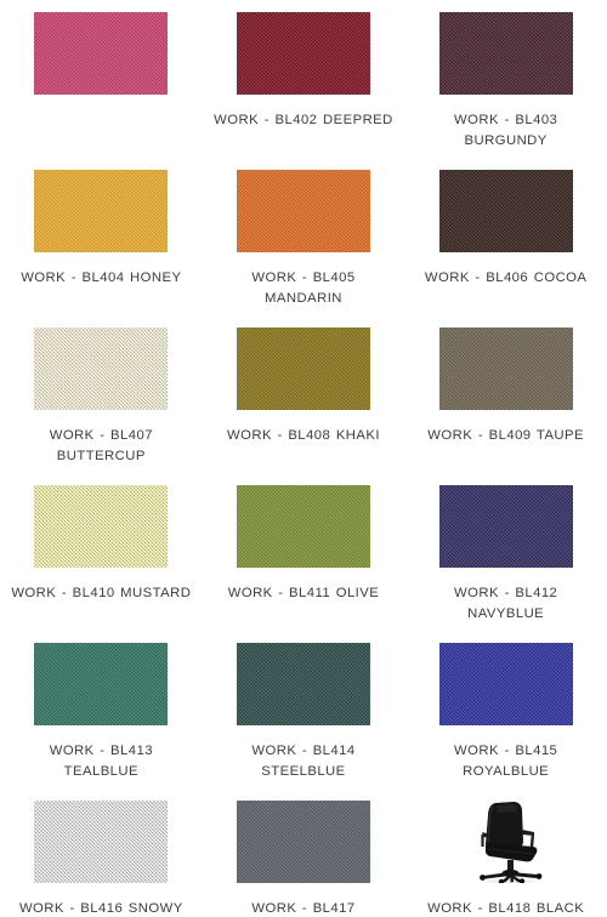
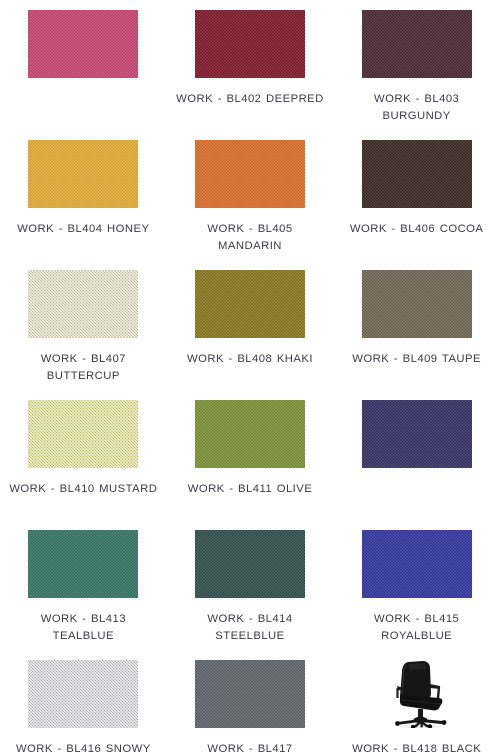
  WORK - BL402 DEEPRED
  WORK - BL403 BURGUNDY
  WORK - BL404 HONEY
  WORK - BL405 MANDARIN
  WORK - BL406 COCOA
  WORK - BL407 BUTTERCUP
  WORK - BL408 KHAKI
  WORK - BL409 TAUPE
  WORK - BL410 MUSTARD
  WORK - BL411 OLIVE
- WORK - BL412 NAVYBLUE
  WORK - BL413 TEALBLUE
  WORK - BL414 STEELBLUE
  WORK - BL415 ROYALBLUE
  WORK - BL416 SNOWY
  WORK - BL418 BLACK
